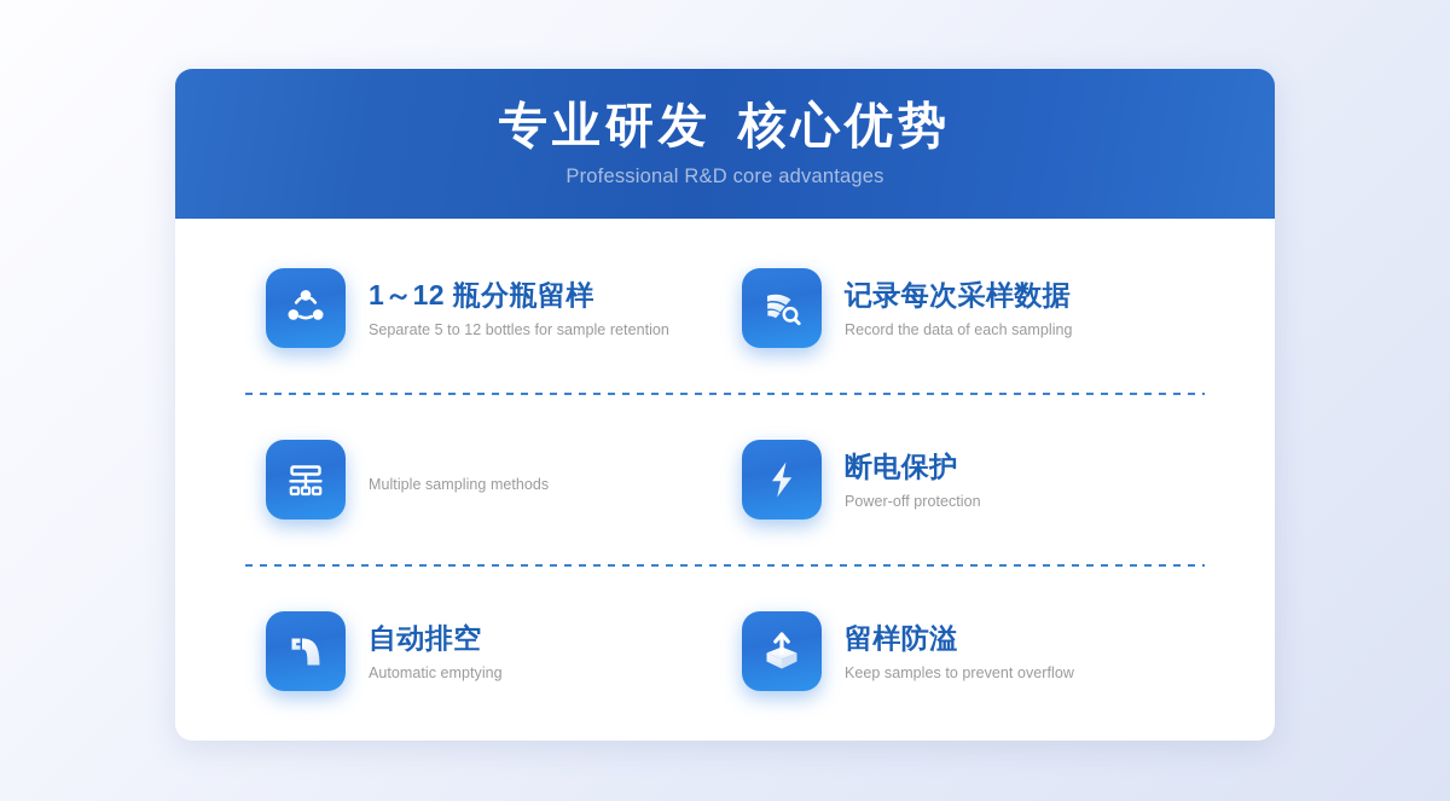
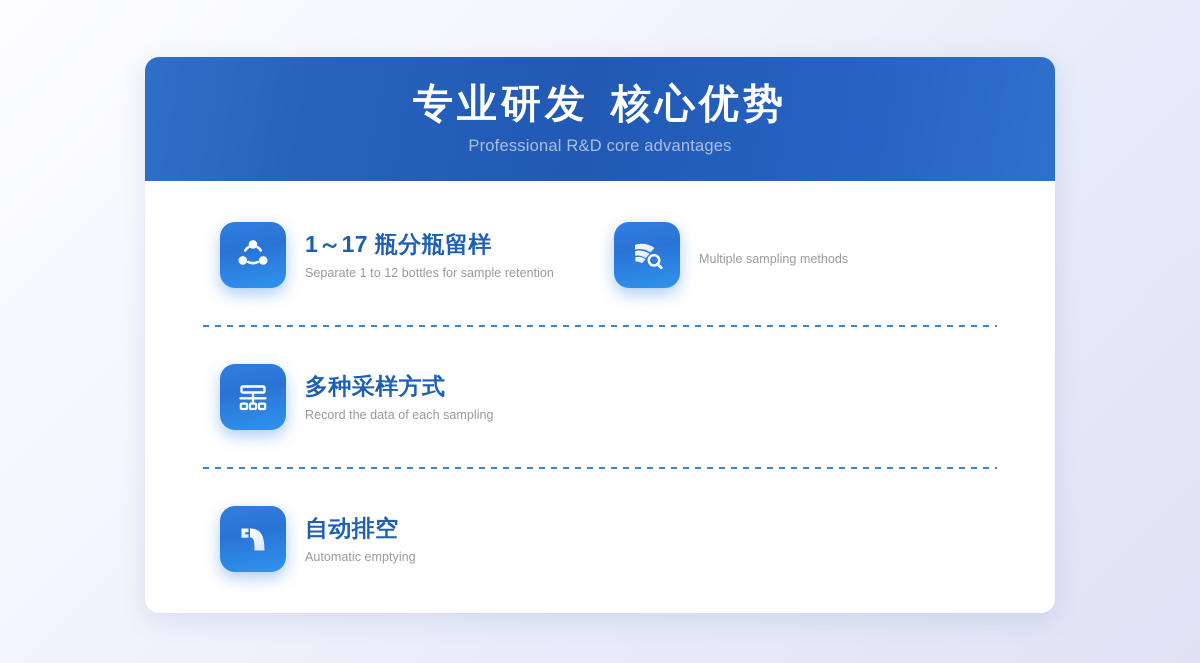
  专业研发 核心优势
  Professional R&D core advantages
- 1～12 瓶分瓶留样
+ 1～17 瓶分瓶留样
- Separate 5 to 12 bottles for sample retention
+ Separate 1 to 12 bottles for sample retention
- 记录每次采样数据
- Record the data of each sampling
+ Multiple sampling methods
+ 多种采样方式
- Multiple sampling methods
+ Record the data of each sampling
- 断电保护
- Power-off protection
  自动排空
  Automatic emptying
- 留样防溢
- Keep samples to prevent overflow
